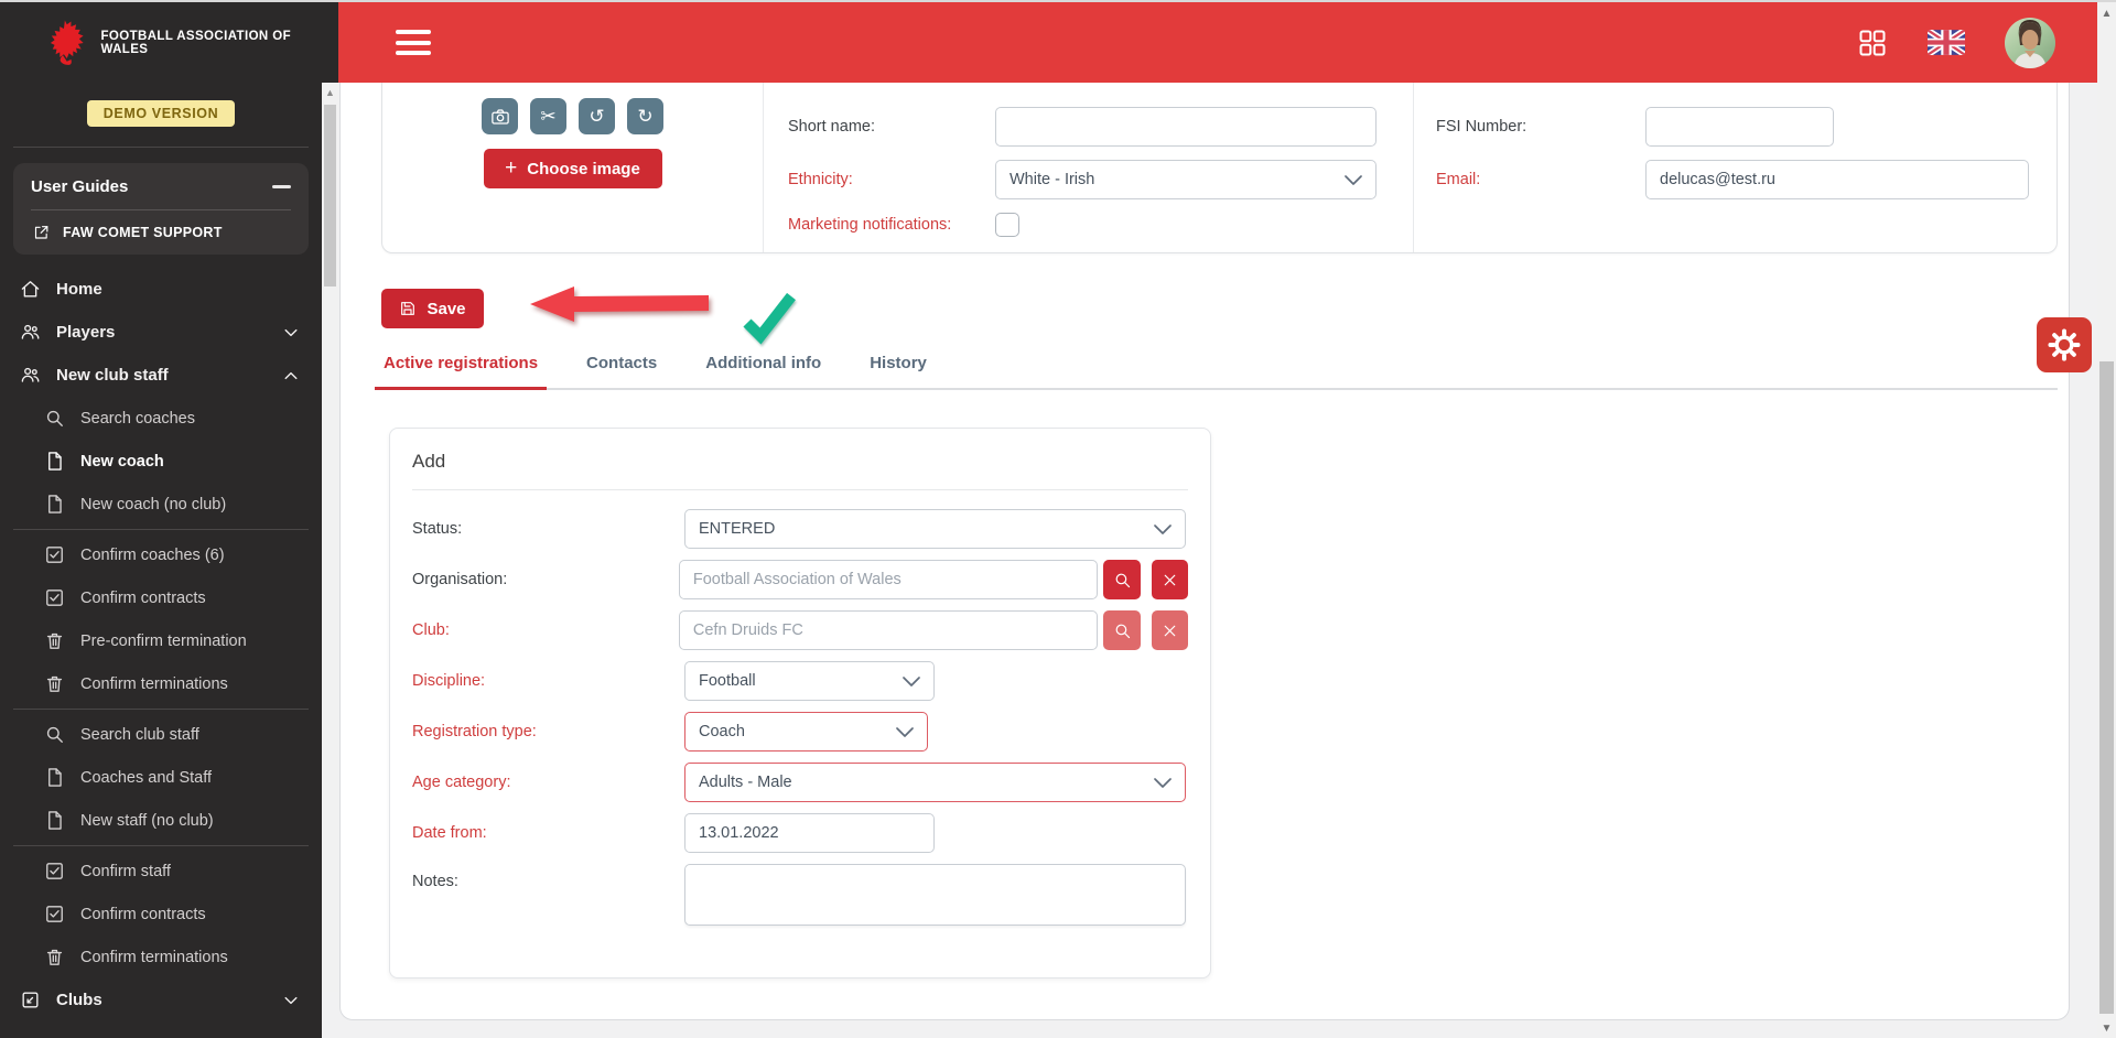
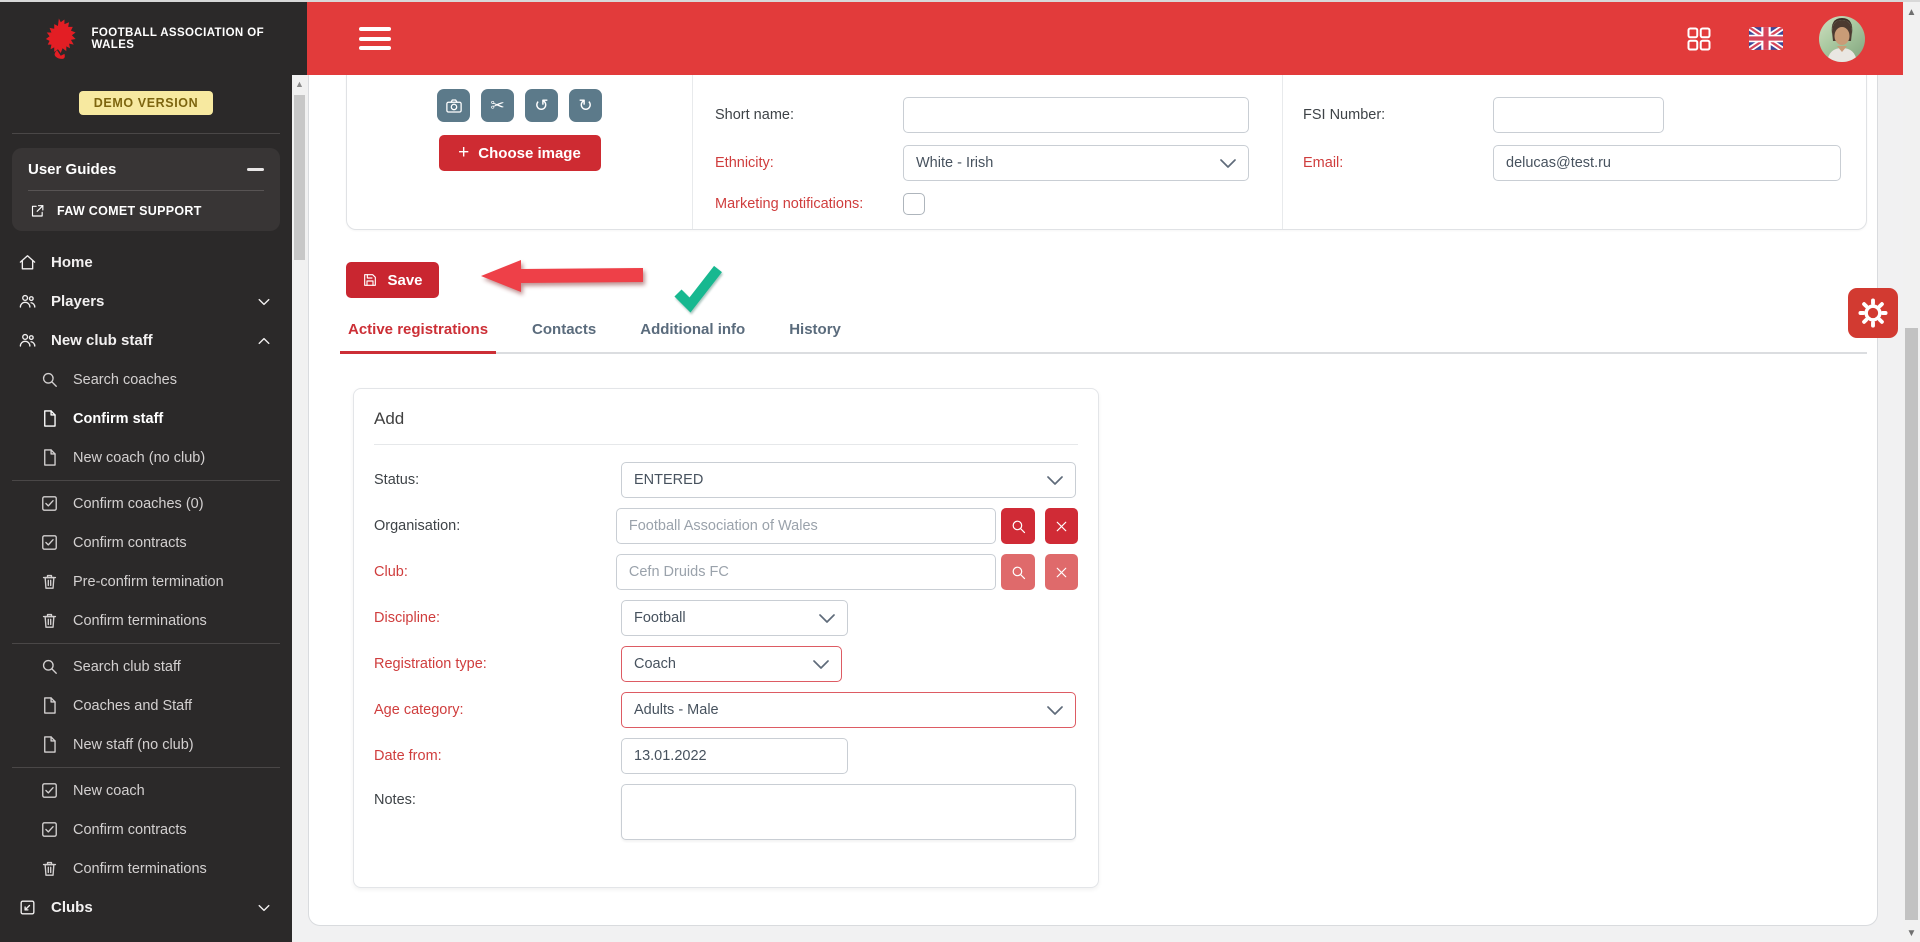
  FOOTBALL ASSOCIATION OF WALES
  DEMO VERSION
  User Guides
  FAW COMET SUPPORT
  Home
  Players
  New club staff
  Search coaches
- New coach
+ Confirm staff
  New coach (no club)
- Confirm coaches (6)
+ Confirm coaches (0)
  Confirm contracts
  Pre-confirm termination
  Confirm terminations
  Search club staff
  Coaches and Staff
  New staff (no club)
- Confirm staff
+ New coach
  Confirm contracts
  Confirm terminations
  Clubs
  ▲
  ✂
  ↺
  ↻
  +
  Choose image
  Short name:
  Ethnicity:
  White - Irish
  Marketing notifications:
  FSI Number:
  Email:
  delucas@test.ru
  Save
  Active registrations
  Contacts
  Additional info
  History
  Add
  Status:
  ENTERED
  Organisation:
  Football Association of Wales
  Club:
  Cefn Druids FC
  Discipline:
  Football
  Registration type:
  Coach
  Age category:
  Adults - Male
  Date from:
  13.01.2022
  Notes:
  ▲
  ▼
